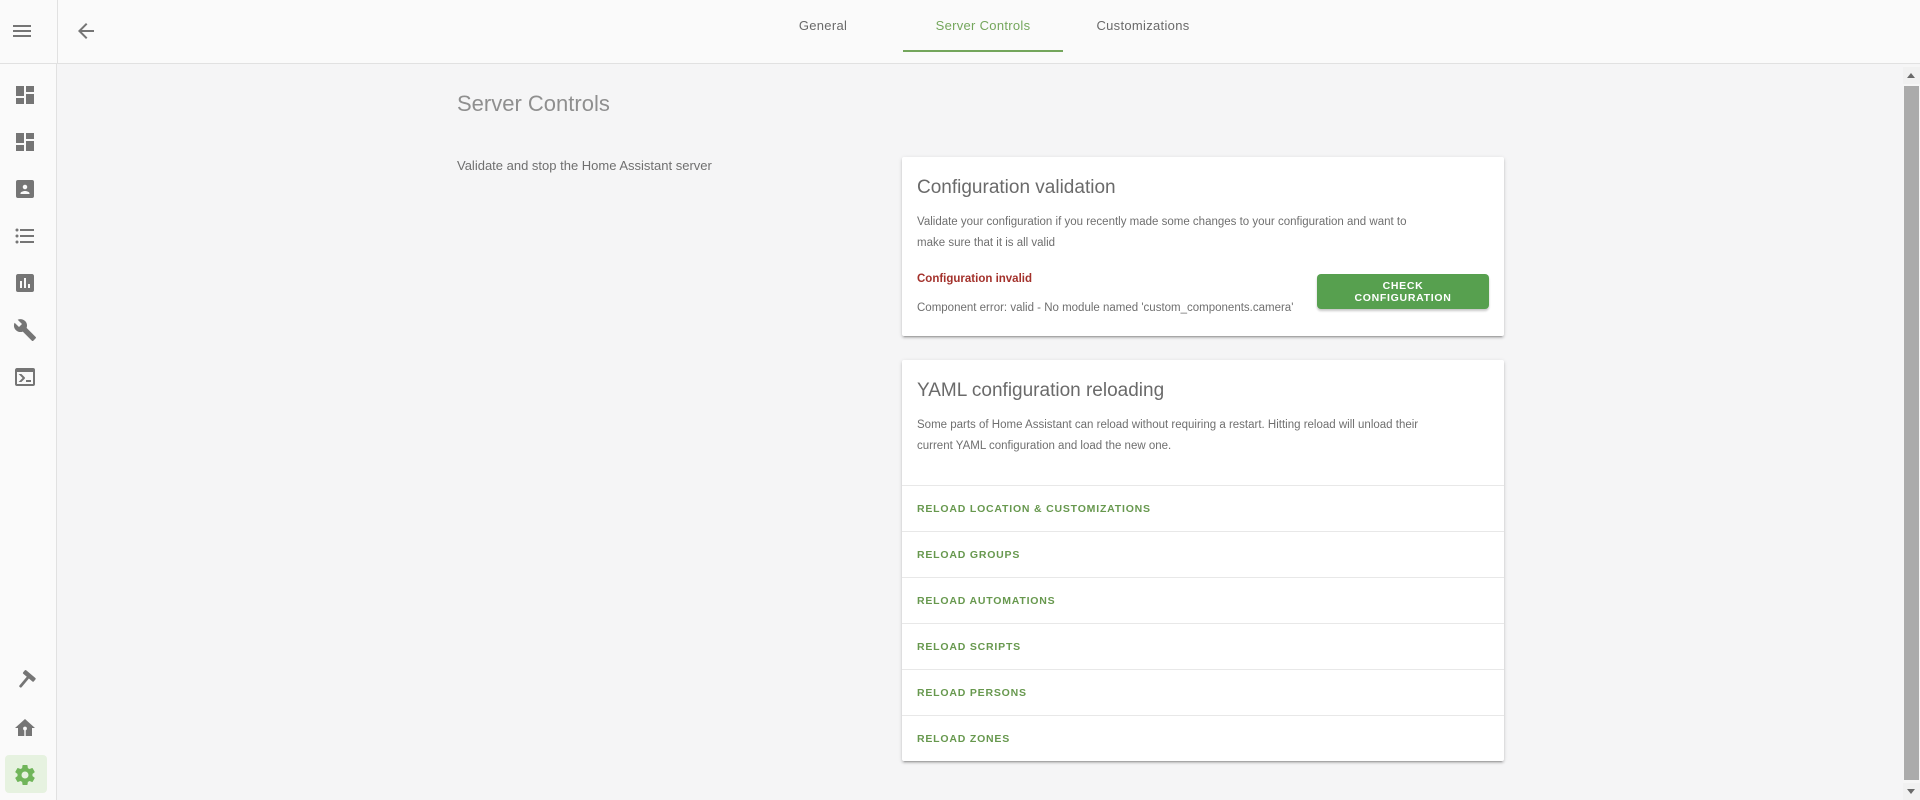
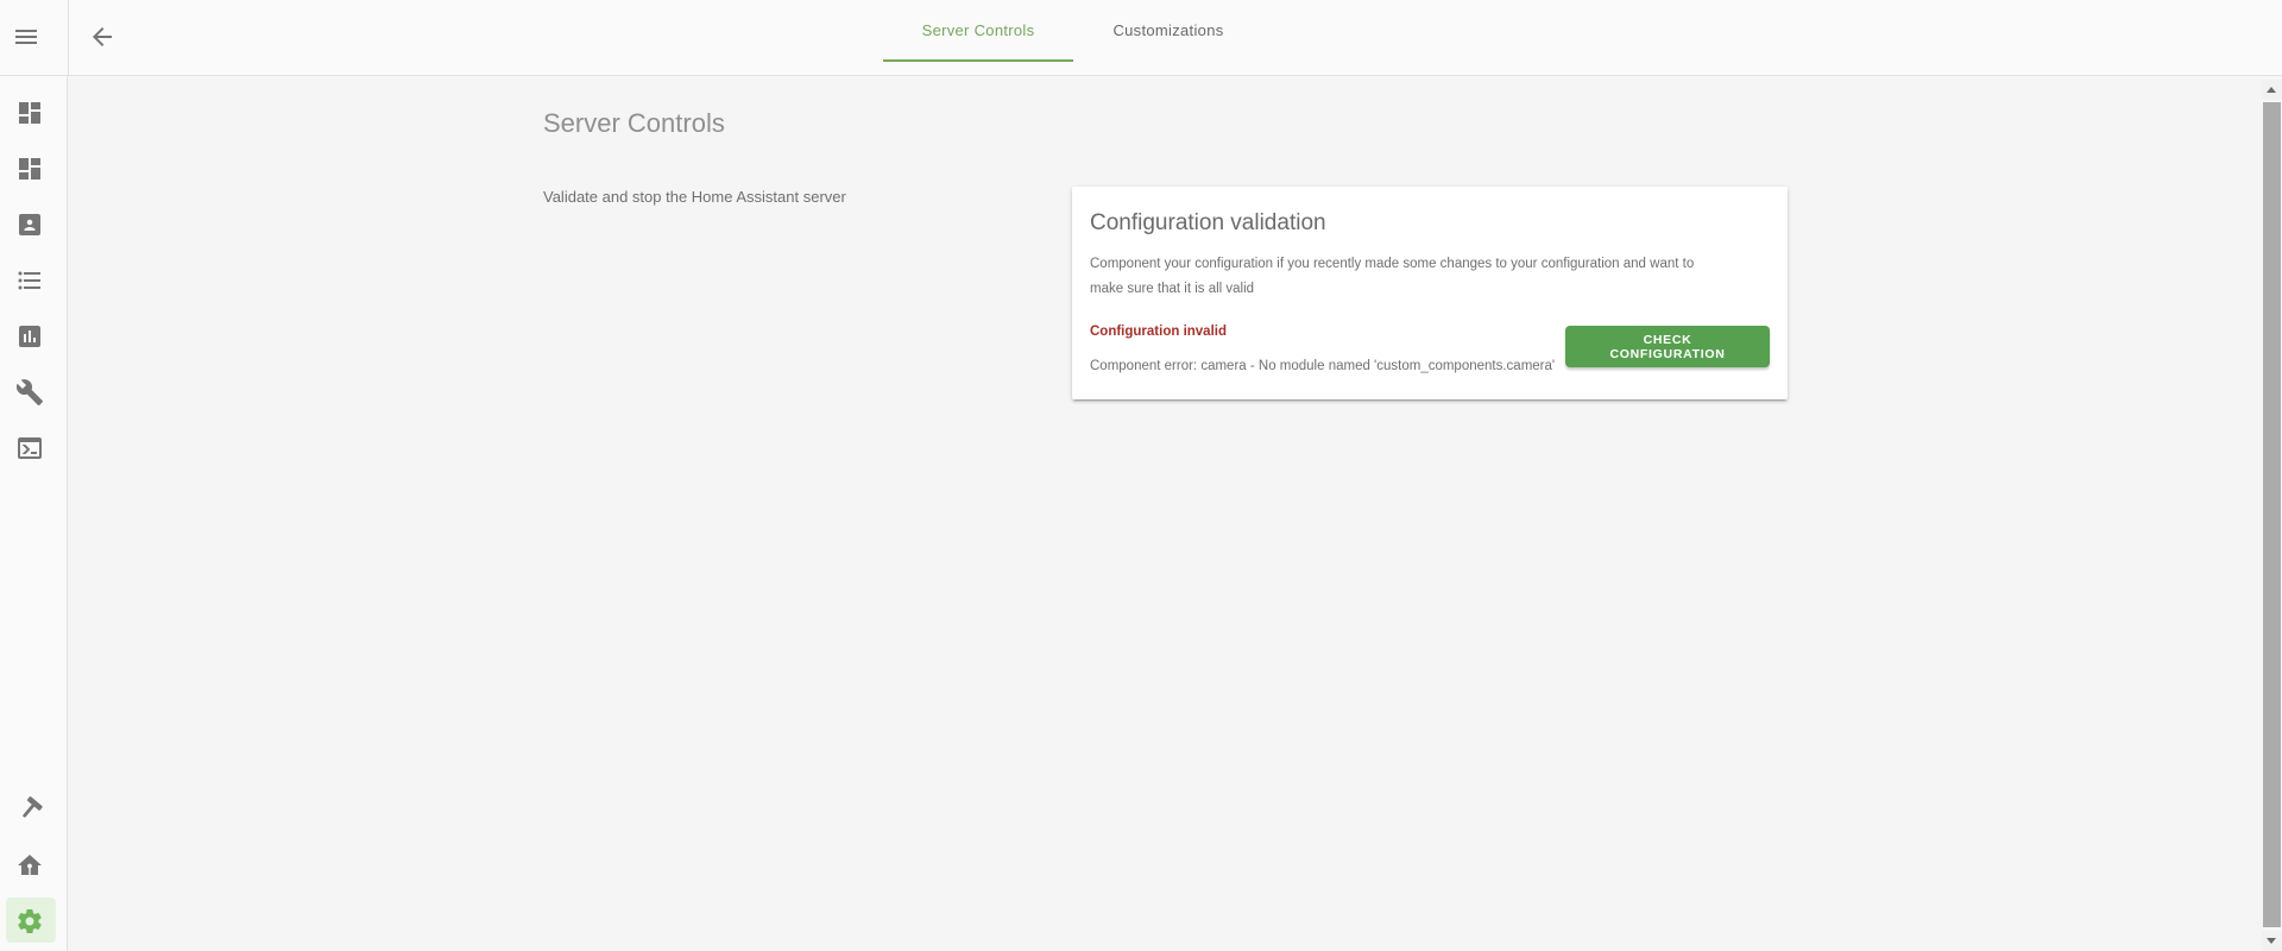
- General
  Server Controls
  Customizations
  Server Controls
  Validate and stop the Home Assistant server
  Configuration validation
- Validate your configuration if you recently made some changes to your configuration and want to make sure that it is all valid
+ Component your configuration if you recently made some changes to your configuration and want to make sure that it is all valid
  Configuration invalid
- Component error: valid - No module named 'custom_components.camera'
+ Component error: camera - No module named 'custom_components.camera'
  CHECK CONFIGURATION
- YAML configuration reloading
- Some parts of Home Assistant can reload without requiring a restart. Hitting reload will unload their current YAML configuration and load the new one.
- RELOAD LOCATION & CUSTOMIZATIONS
- RELOAD GROUPS
- RELOAD AUTOMATIONS
- RELOAD SCRIPTS
- RELOAD PERSONS
- RELOAD ZONES
